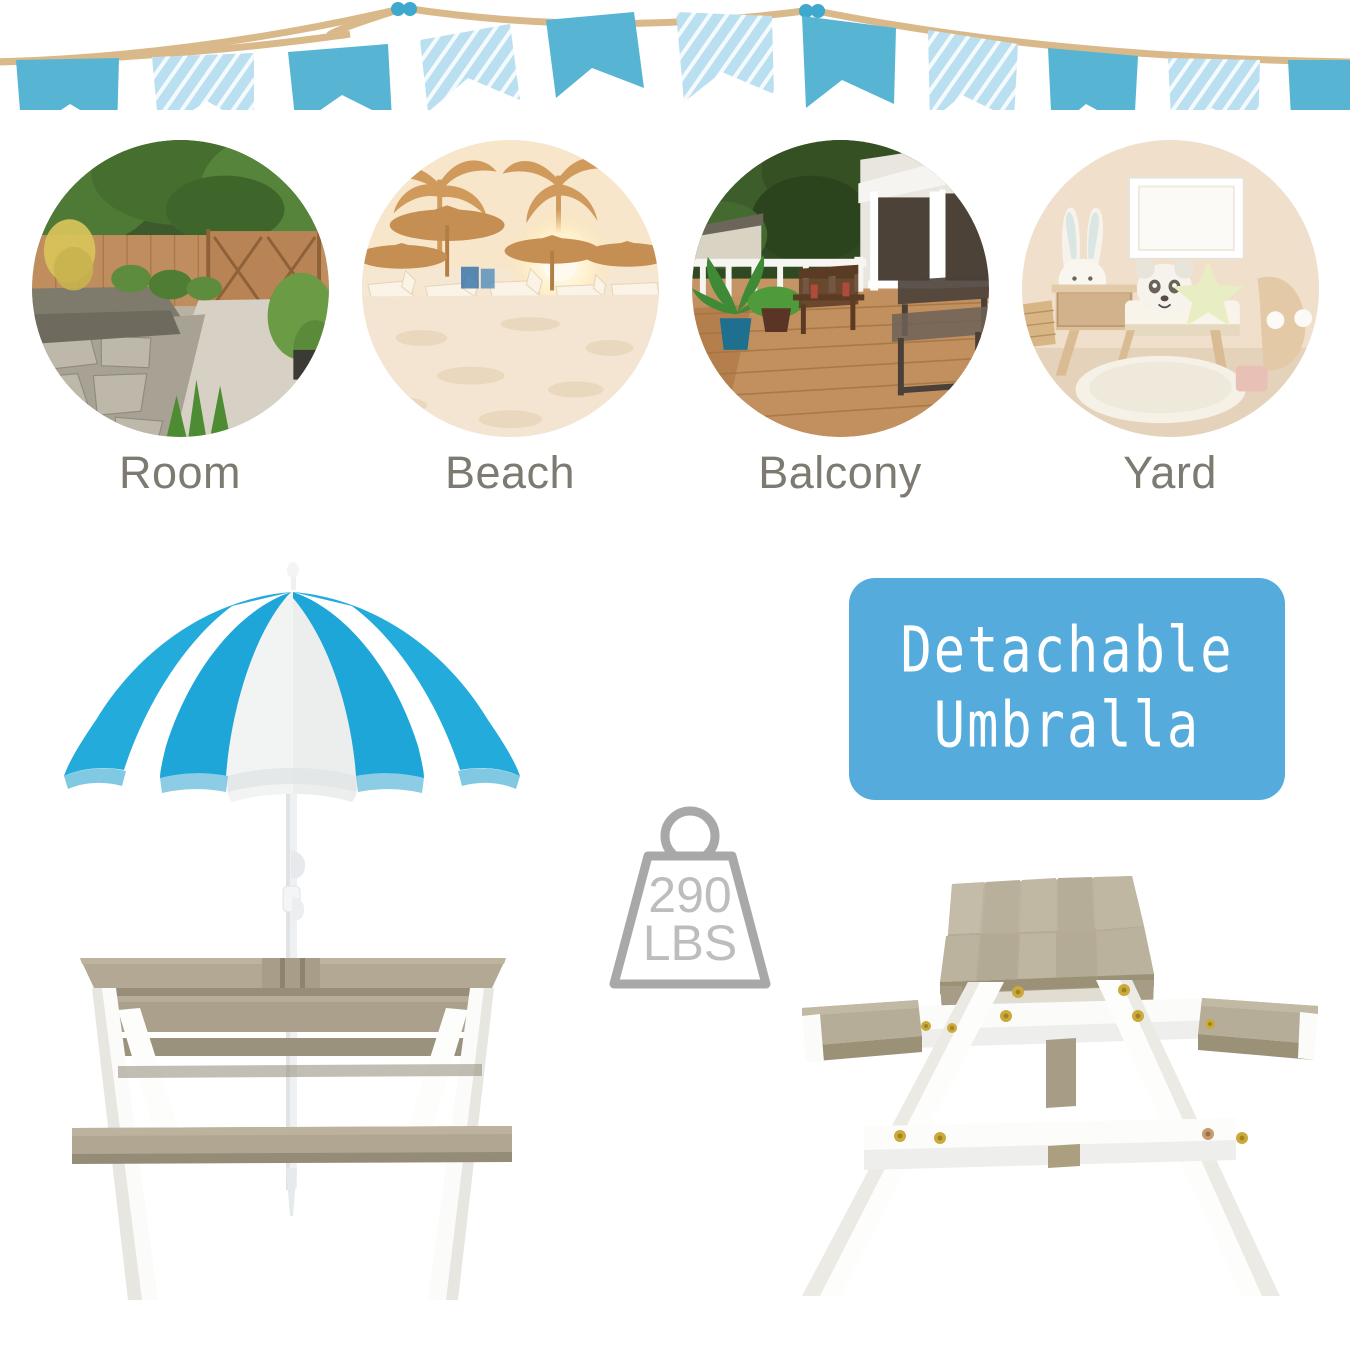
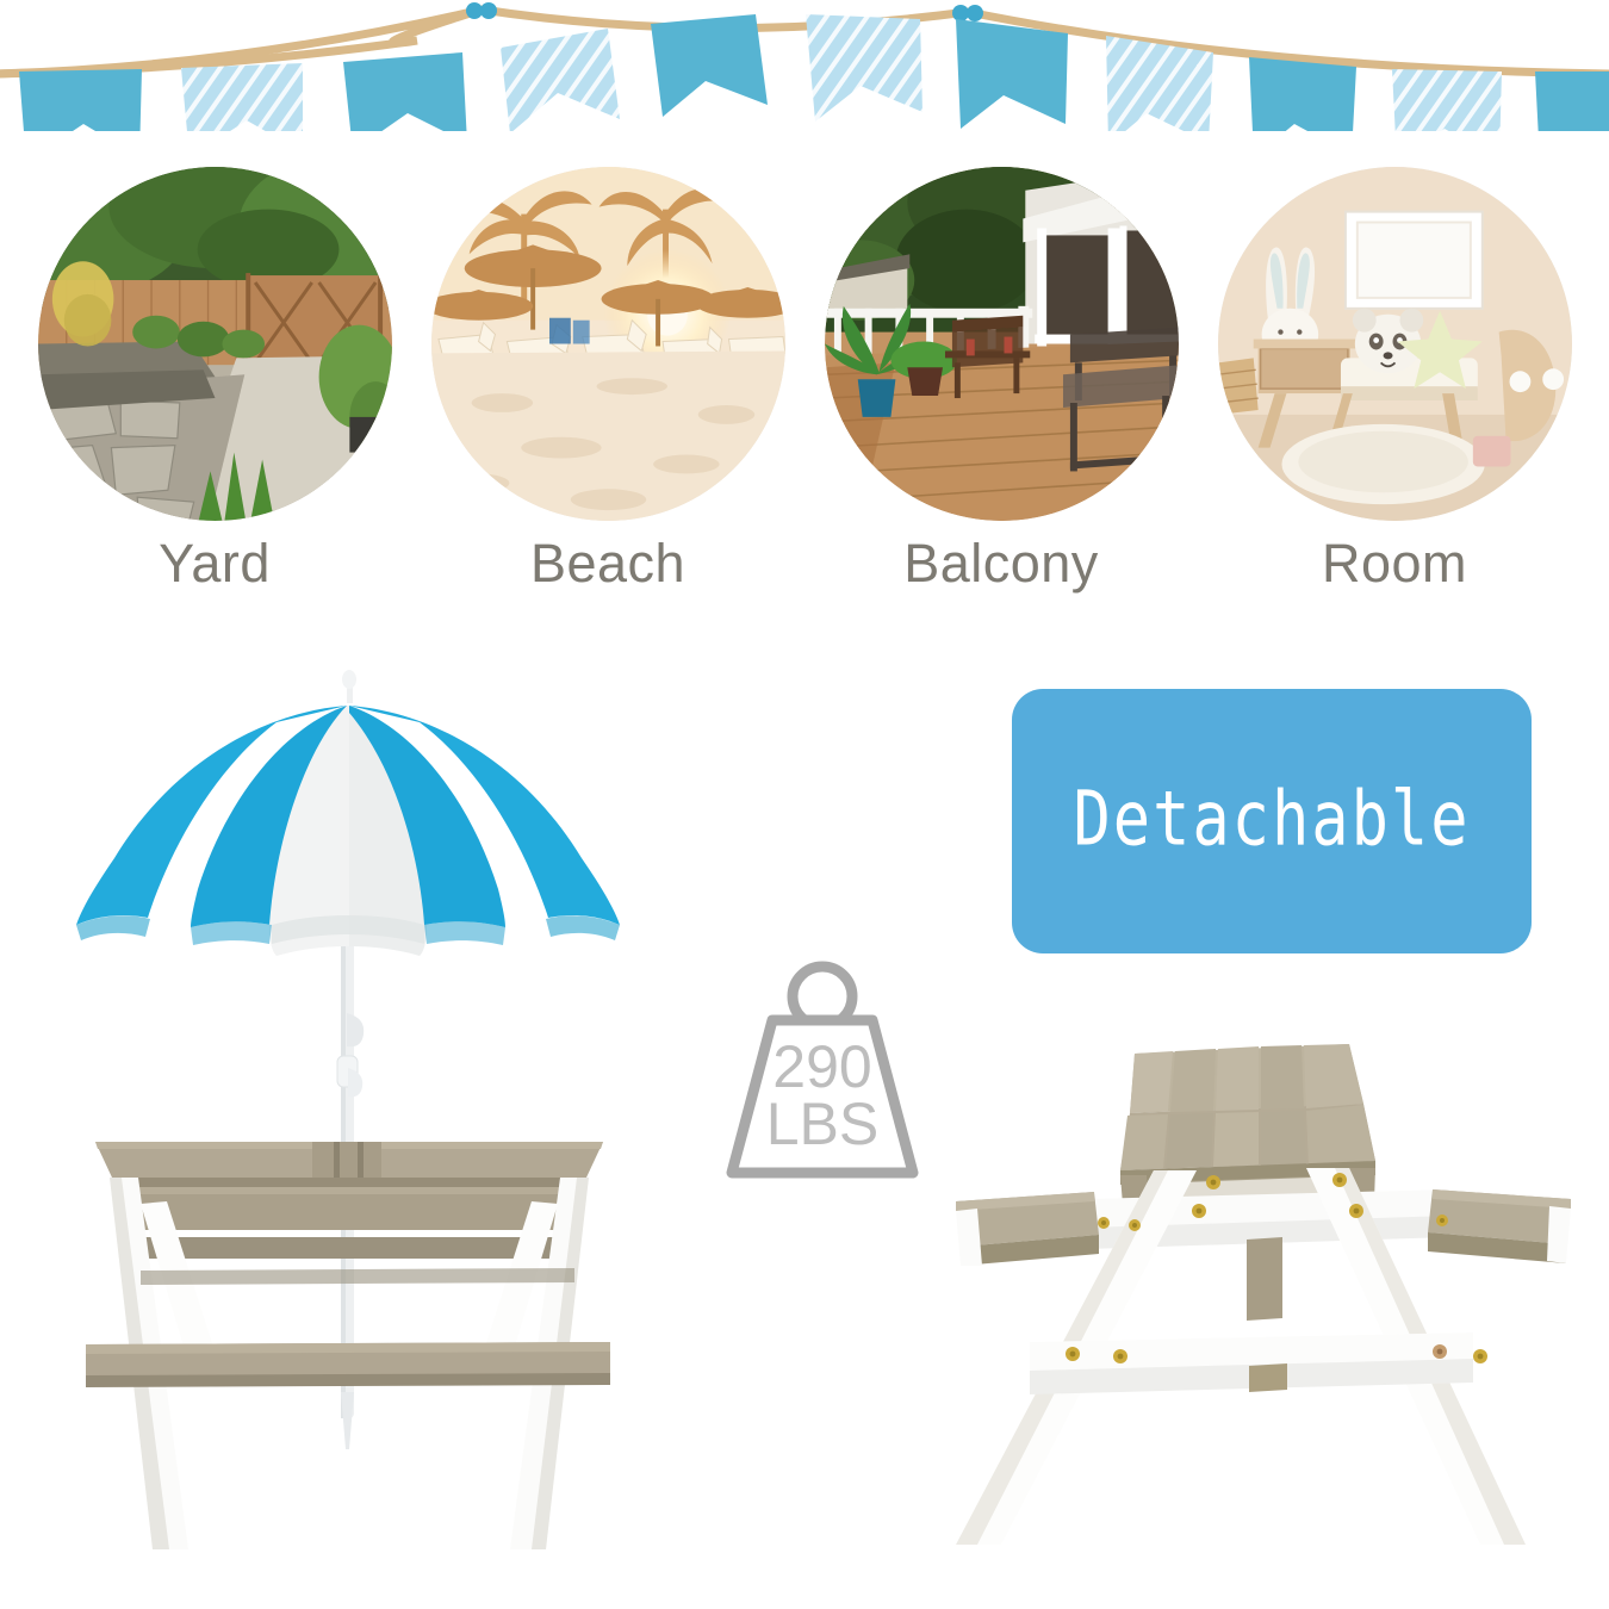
- Room
+ Yard
  Beach
  Balcony
- Yard
+ Room
  290
  LBS
  Detachable
- Umbralla
